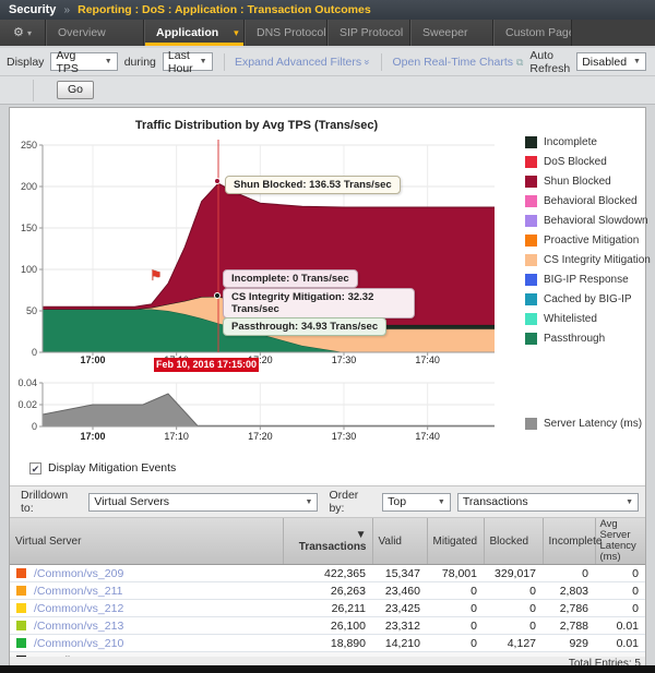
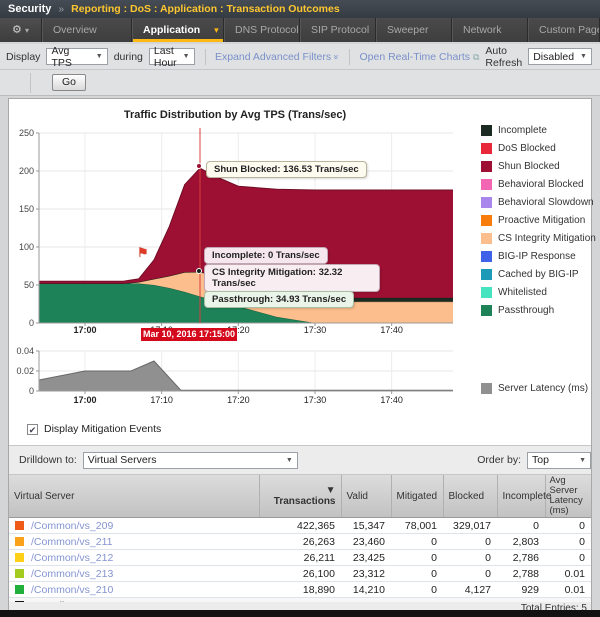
  Security » Reporting : DoS : Application : Transaction Outcomes
  ⚙ ▾
  Overview
  Application ▾
  DNS Protocol
  SIP Protocol
  Sweeper
+ Network
  Custom Pag
  Display
  Avg TPS
  during
  Last Hour
  Expand Advanced Filters
  Open Real-Time Charts ⧉
  Auto Refresh
  Disabled
  Go
  Traffic Distribution by Avg TPS (Trans/sec)
  0
  50
  100
  150
  200
  250
  17:00
  17:30
  17:40
  Incomplete
  DoS Blocked
  Shun Blocked
  Behavioral Blocked
  Behavioral Slowdown
  Proactive Mitigation
  CS Integrity Mitigation
  BIG-IP Response
  Cached by BIG-IP
  Whitelisted
  Passthrough
  ⚑
  Shun Blocked: 136.53 Trans/sec
  Incomplete: 0 Trans/sec
  CS Integrity Mitigation: 32.32 Trans/sec
  Passthrough: 34.93 Trans/sec
- Feb 10, 2016 17:15:00
+ Mar 10, 2016 17:15:00
  0
  0.02
  0.04
  17:00
  17:10
  17:20
  17:30
  17:40
  Server Latency (ms)
  ✔
  Display Mitigation Events
  Drilldown to:
  Virtual Servers
  Order by:
  Top
- Transactions
  Virtual Server	▼ Transactions	Valid	Mitigated	Blocked	Incomplete	Avg Server Latency (ms)
  /Common/vs_209	422,365	15,347	78,001	329,017	0	0
  /Common/vs_211	26,263	23,460	0	0	2,803	0
  /Common/vs_212	26,211	23,425	0	0	2,786	0
  /Common/vs_213	26,100	23,312	0	0	2,788	0.01
  /Common/vs_210	18,890	14,210	0	4,127	929	0.01
  Total Entries: 5
